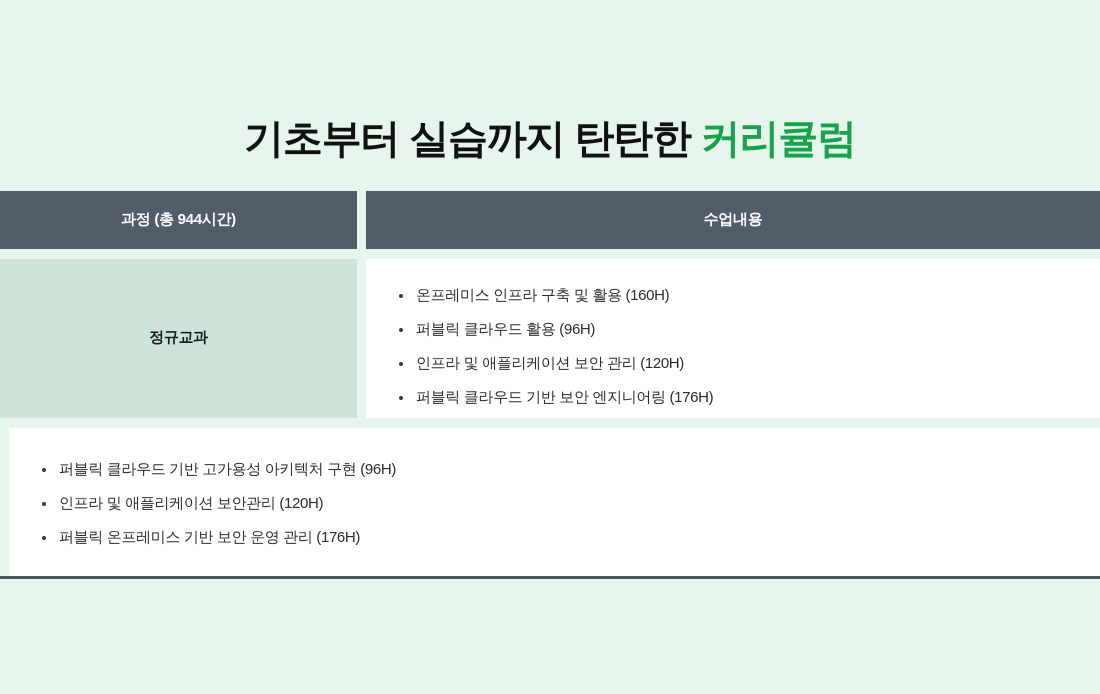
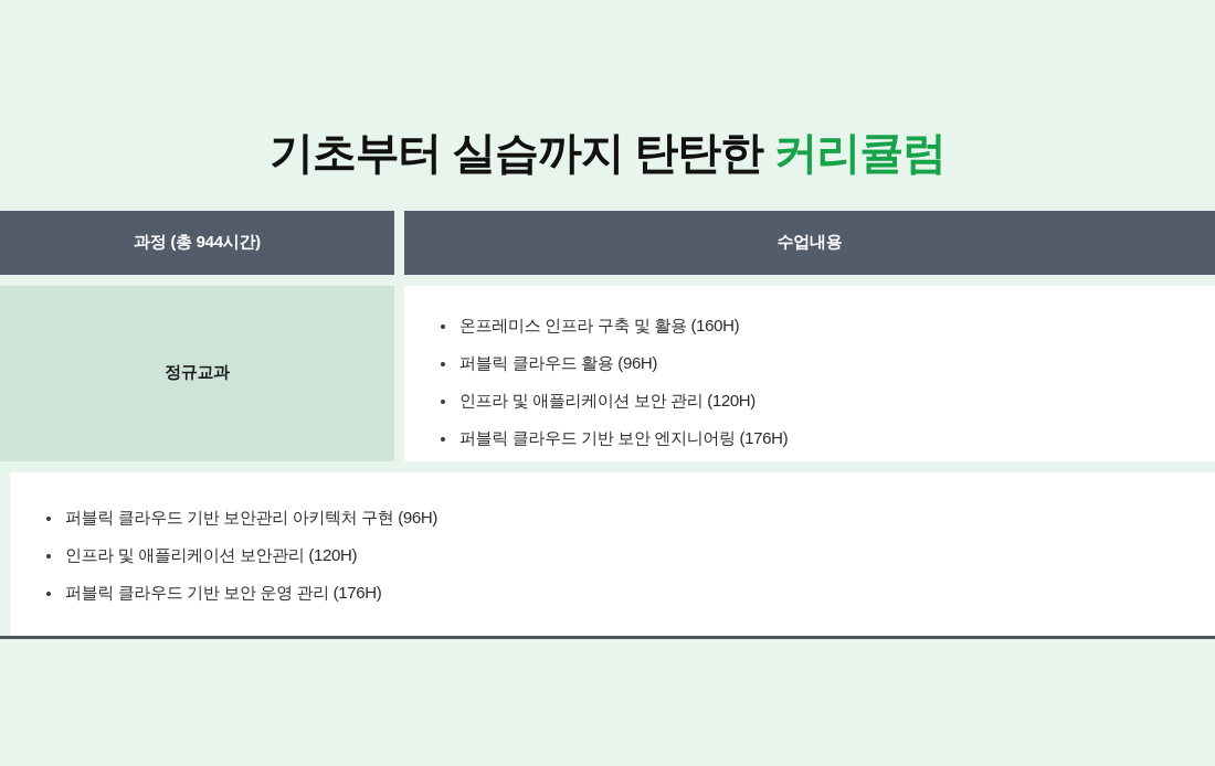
  기초부터 실습까지 탄탄한 커리큘럼
  과정 (총 944시간)
  수업내용
  정규교과
  온프레미스 인프라 구축 및 활용 (160H)
  퍼블릭 클라우드 활용 (96H)
  인프라 및 애플리케이션 보안 관리 (120H)
  퍼블릭 클라우드 기반 보안 엔지니어링 (176H)
- 퍼블릭 클라우드 기반 고가용성 아키텍처 구현 (96H)
+ 퍼블릭 클라우드 기반 보안관리 아키텍처 구현 (96H)
  인프라 및 애플리케이션 보안관리 (120H)
- 퍼블릭 온프레미스 기반 보안 운영 관리 (176H)
+ 퍼블릭 클라우드 기반 보안 운영 관리 (176H)
